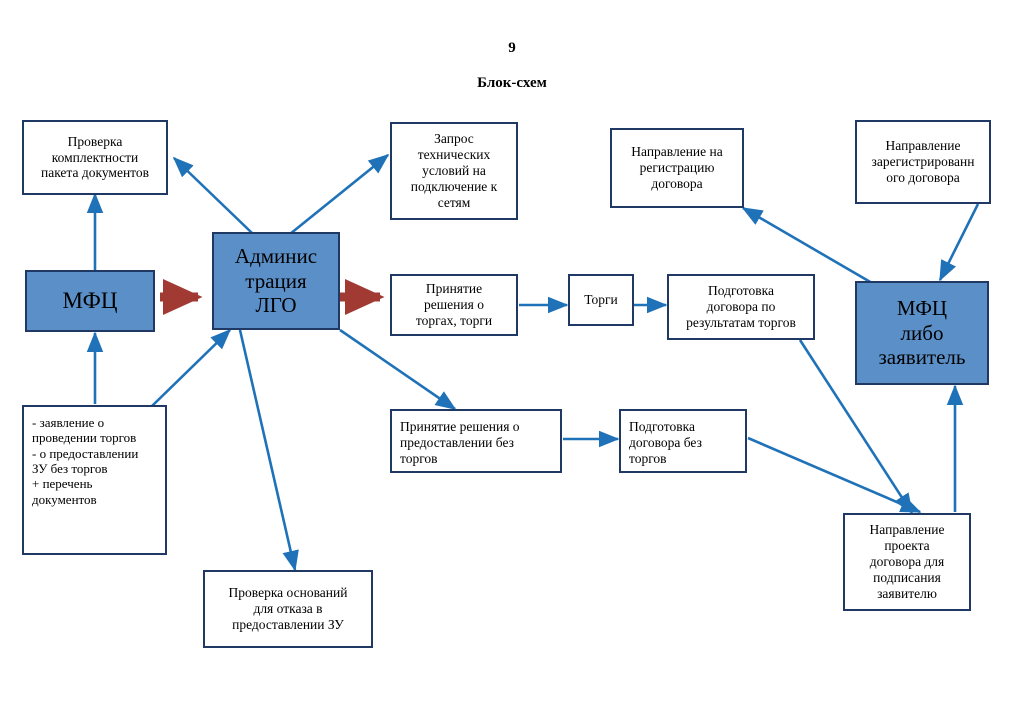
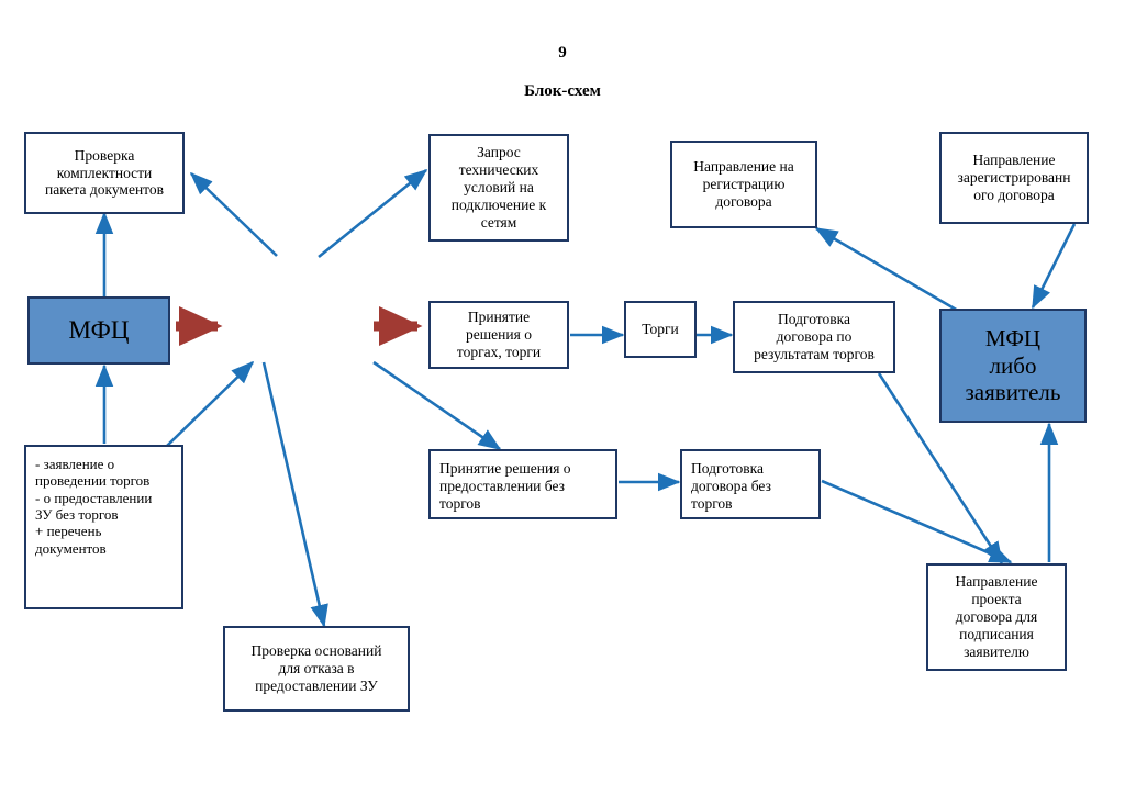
  9
  Блок-схем
  Проверка
  комплектности
  пакета документов
  МФЦ
  - заявление о
  проведении торгов
  - о предоставлении
  ЗУ без торгов
  + перечень
  документов
- Админис
- трация
- ЛГО
  Запрос
  технических
  условий на
  подключение к
  сетям
  Принятие
  решения о
  торгах, торги
  Торги
  Подготовка
  договора по
  результатам торгов
  Направление на
  регистрацию
  договора
  Направление
  зарегистрированн
  ого договора
  МФЦ
  либо
  заявитель
  Принятие решения о
  предоставлении без
  торгов
  Подготовка
  договора без
  торгов
  Проверка оснований
  для отказа в
  предоставлении ЗУ
  Направление
  проекта
  договора для
  подписания
  заявителю
